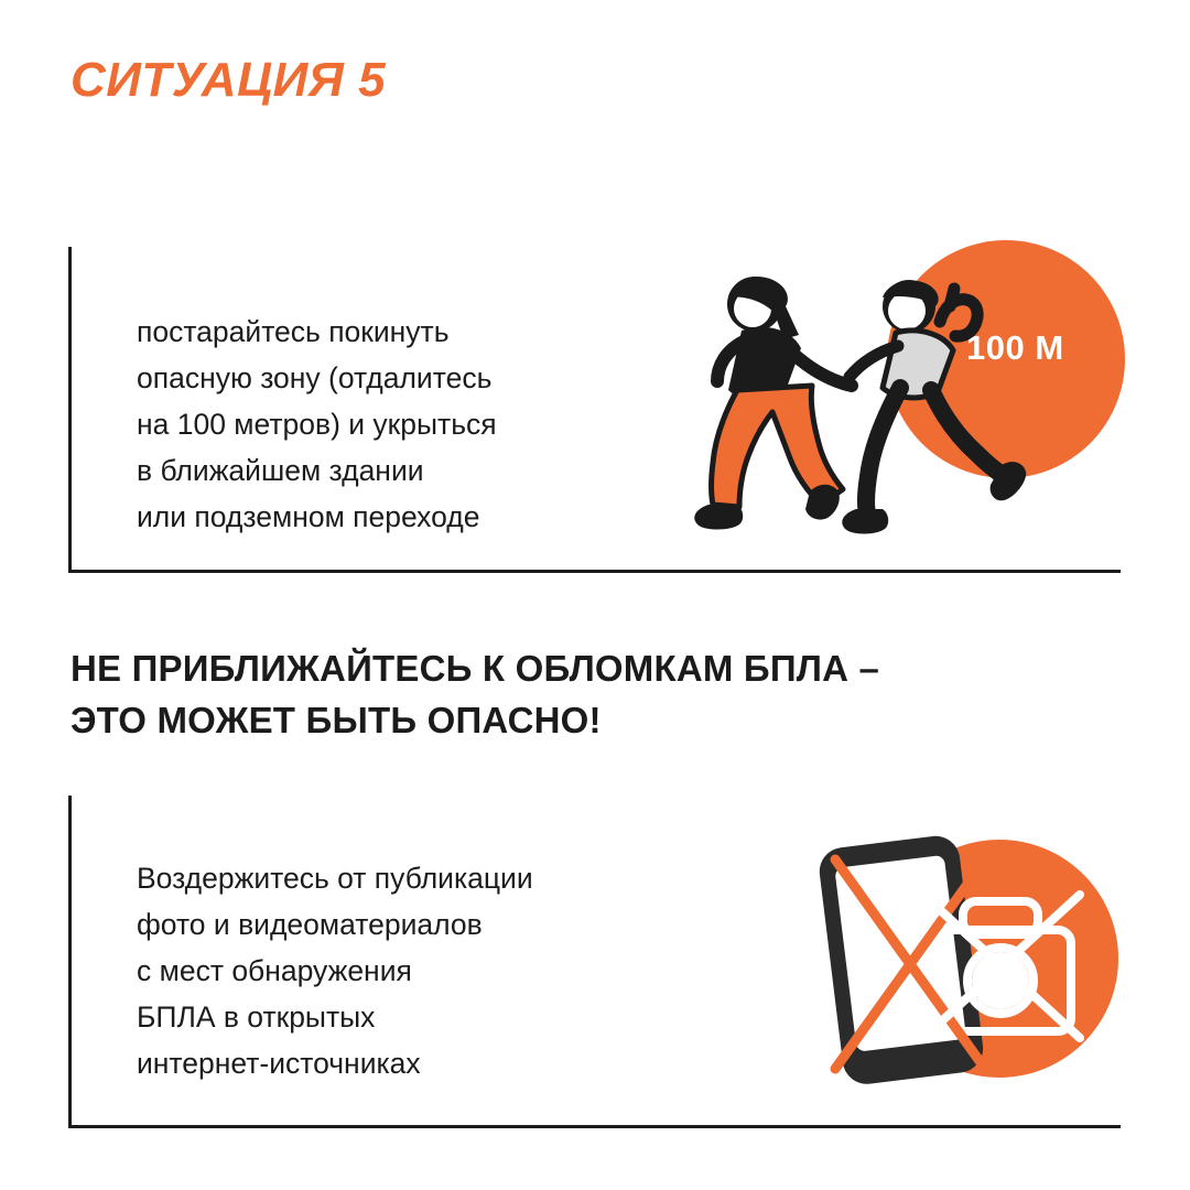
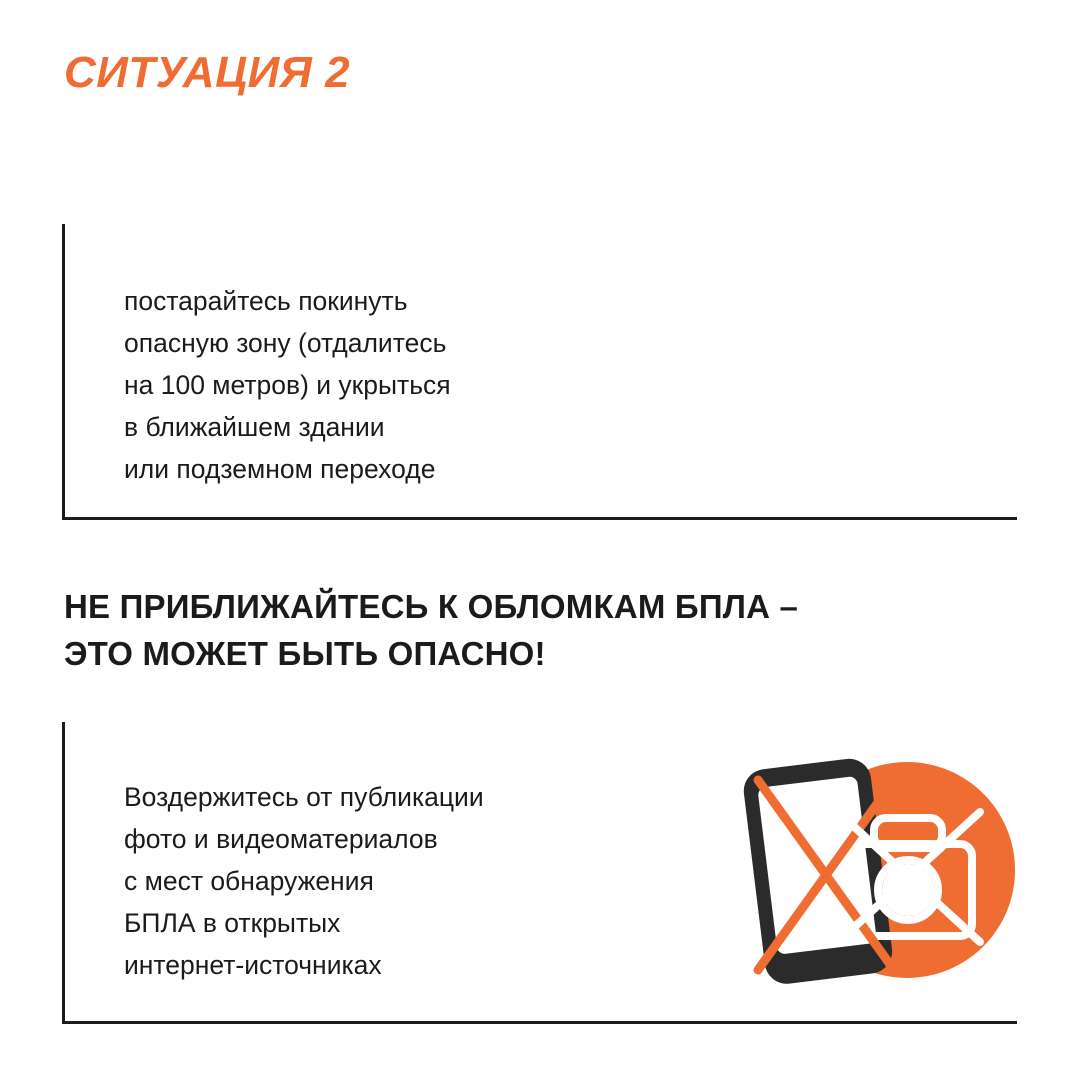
- СИТУАЦИЯ 5
+ СИТУАЦИЯ 2
  постарайтесь покинуть
  опасную зону (отдалитесь
  на 100 метров) и укрыться
  в ближайшем здании
  или подземном переходе
- 100 М
  НЕ ПРИБЛИЖАЙТЕСЬ К ОБЛОМКАМ БПЛА –
  ЭТО МОЖЕТ БЫТЬ ОПАСНО!
  Воздержитесь от публикации
  фото и видеоматериалов
  с мест обнаружения
  БПЛА в открытых
  интернет-источниках
